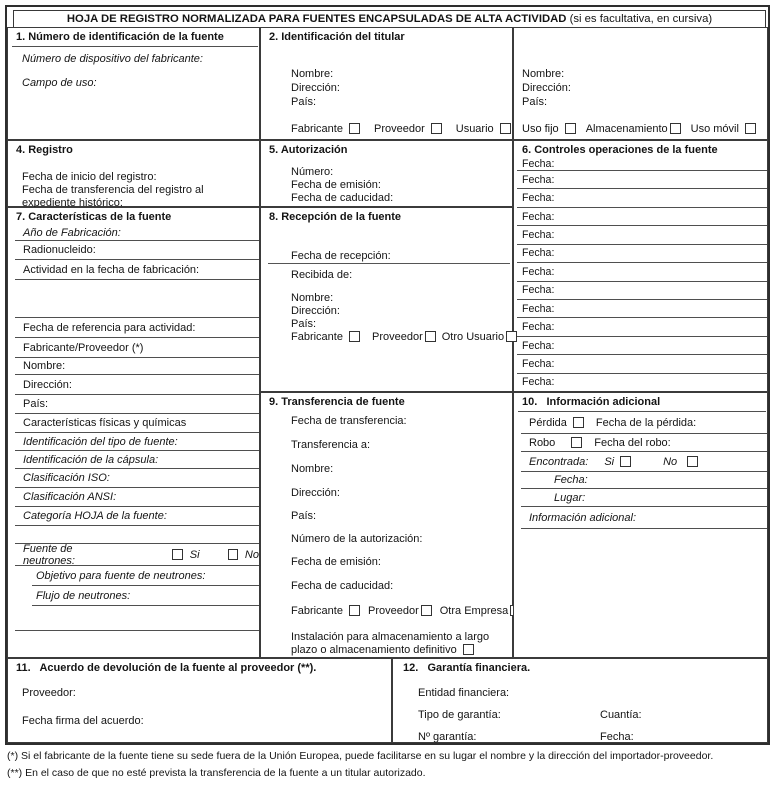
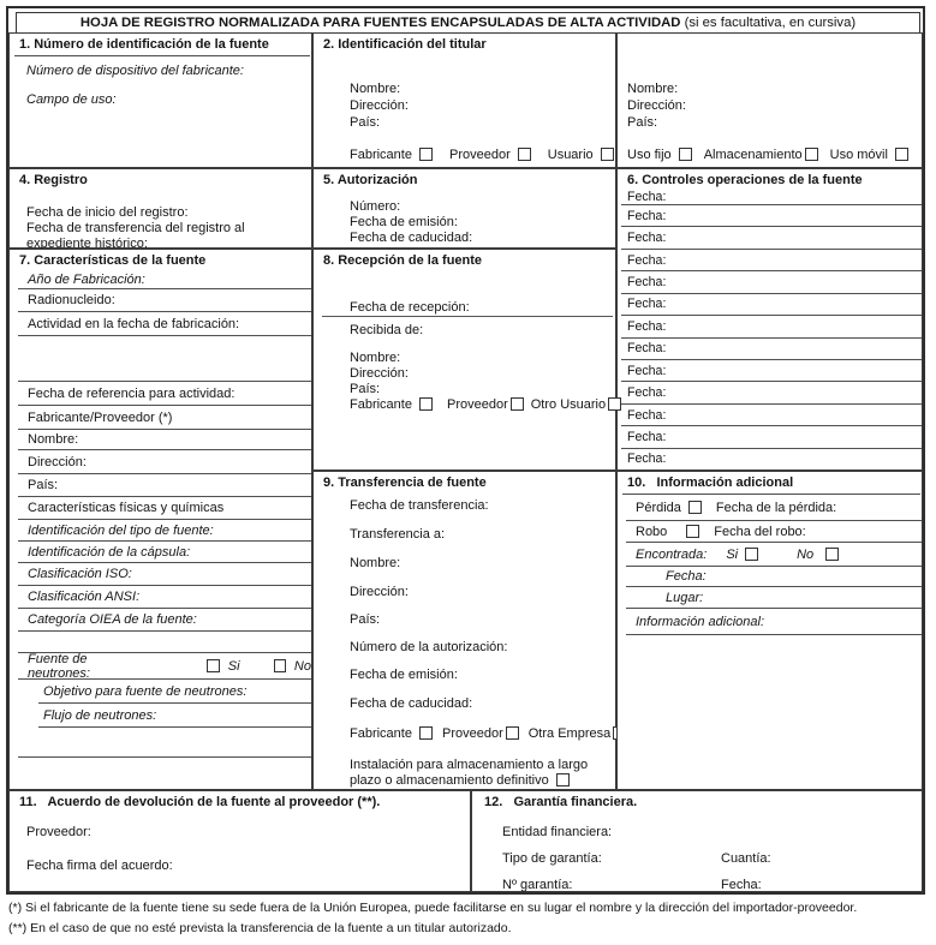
  HOJA DE REGISTRO NORMALIZADA PARA FUENTES ENCAPSULADAS DE ALTA ACTIVIDAD (si es facultativa, en cursiva)
  1. Número de identificación de la fuente
  Número de dispositivo del fabricante:
  Campo de uso:
  2. Identificación del titular
  Nombre:
  Dirección:
  País:
  Fabricante Proveedor Usuario
  Nombre:
  Dirección:
  País:
  Uso fijo Almacenamiento Uso móvil
  4. Registro
  Fecha de inicio del registro:
  Fecha de transferencia del registro al
  expediente histórico:
  5. Autorización
  Número:
  Fecha de emisión:
  Fecha de caducidad:
  6. Controles operaciones de la fuente
  Fecha:
  Fecha:
  Fecha:
  Fecha:
  Fecha:
  Fecha:
  Fecha:
  Fecha:
  Fecha:
  Fecha:
  Fecha:
  Fecha:
  Fecha:
  7. Características de la fuente
  Año de Fabricación:
  Radionucleido:
  Actividad en la fecha de fabricación:
  Fecha de referencia para actividad:
  Fabricante/Proveedor (*)
  Nombre:
  Dirección:
  País:
  Características físicas y químicas
  Identificación del tipo de fuente:
  Identificación de la cápsula:
  Clasificación ISO:
  Clasificación ANSI:
- Categoría HOJA de la fuente:
+ Categoría OIEA de la fuente:
  Fuente de neutrones:
  Si
  No
  Objetivo para fuente de neutrones:
  Flujo de neutrones:
  8. Recepción de la fuente
  Fecha de recepción:
  Recibida de:
  Nombre:
  Dirección:
  País:
  Fabricante Proveedor Otro Usuario
  9. Transferencia de fuente
  Fecha de transferencia:
  Transferencia a:
  Nombre:
  Dirección:
  País:
  Número de la autorización:
  Fecha de emisión:
  Fecha de caducidad:
  Fabricante Proveedor Otra Empresa
  Instalación para almacenamiento a largo plazo o almacenamiento definitivo
  10. Información adicional
  Pérdida
  Fecha de la pérdida:
  Robo
  Fecha del robo:
  Encontrada:
  Si
  No
  Fecha:
  Lugar:
  Información adicional:
  11. Acuerdo de devolución de la fuente al proveedor (**).
  Proveedor:
  Fecha firma del acuerdo:
  12. Garantía financiera.
  Entidad financiera:
  Tipo de garantía:
  Cuantía:
  Nº garantía:
  Fecha:
  (*) Si el fabricante de la fuente tiene su sede fuera de la Unión Europea, puede facilitarse en su lugar el nombre y la dirección del importador-proveedor.
  (**) En el caso de que no esté prevista la transferencia de la fuente a un titular autorizado.
